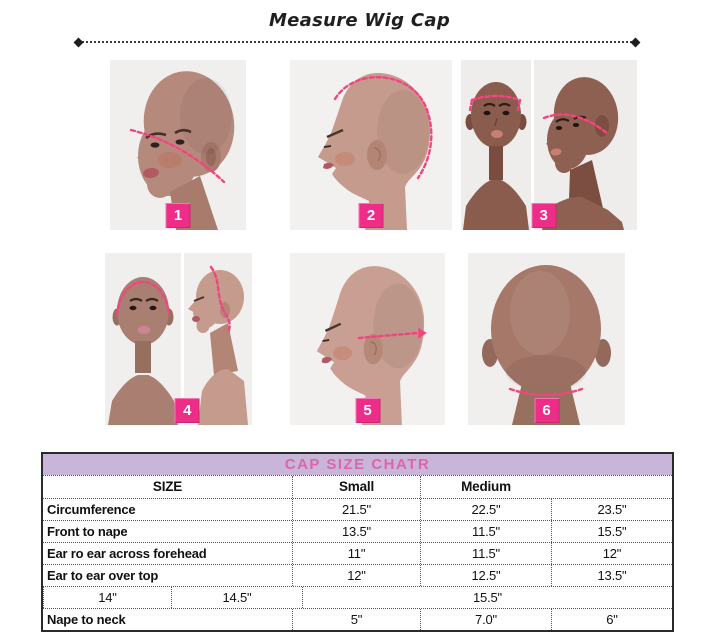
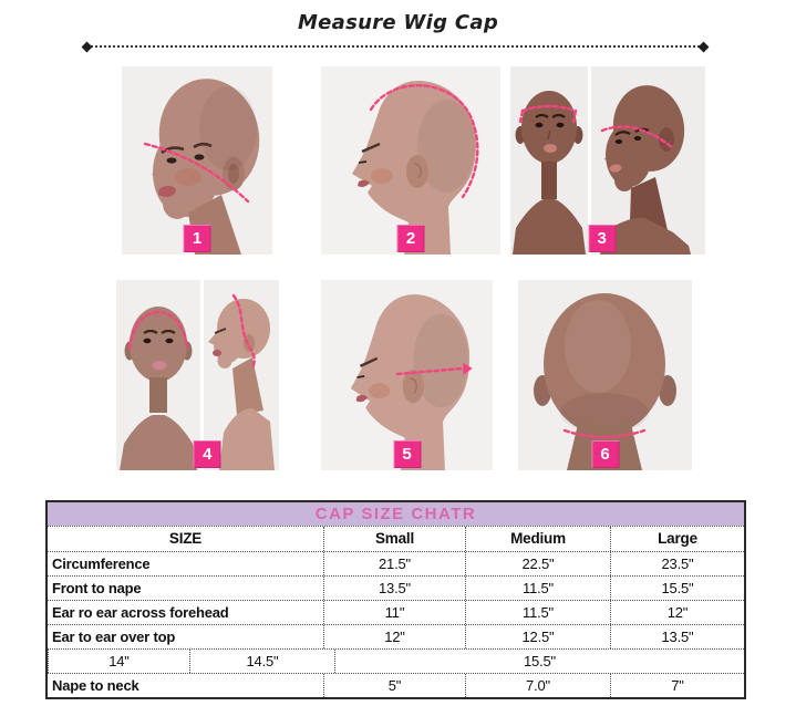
  Measure Wig Cap
  1
  2
  3
  4
  5
  6
  CAP SIZE CHATR
  SIZE
  Small
  Medium
+ Large
  Circumference
  21.5"
  22.5"
  23.5"
  Front to nape
  13.5"
  11.5"
  15.5"
  Ear ro ear across forehead
  11"
  11.5"
  12"
  Ear to ear over top
  12"
  12.5"
  13.5"
  14"
  14.5"
  15.5"
  Nape to neck
  5"
  7.0"
- 6"
+ 7"
